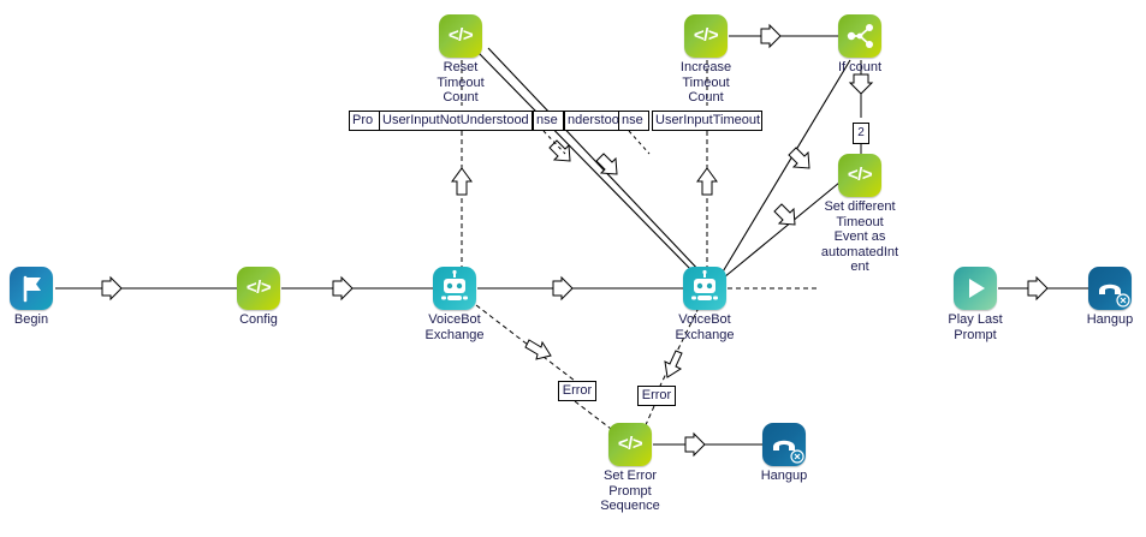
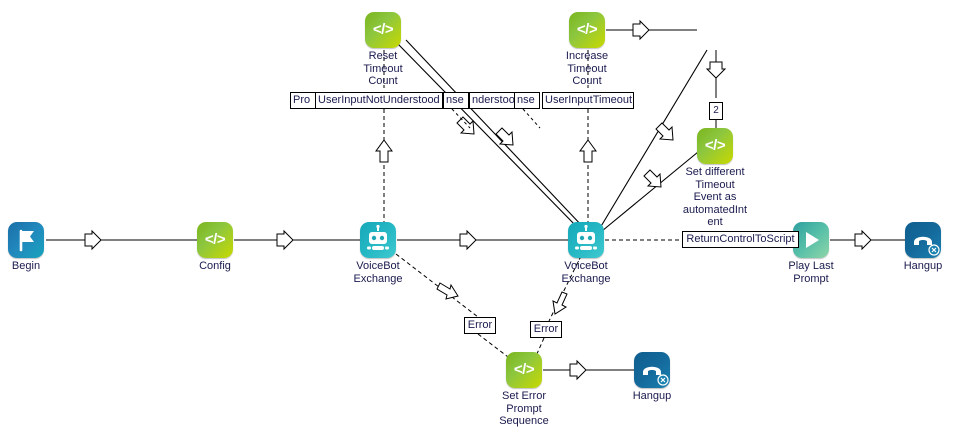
  Begin
  </>
  Config
  VoiceBot
  Exchange
  VoiceBot
  Exchange
  Play Last
  Prompt
  Hangup
  </>
  Reset
  Timeout
  Count
  </>
  Increase
  Timeout
  Count
- If count
  </>
  Set different
  Timeout
  Event as
  automatedInt
  ent
  </>
  Set Error
  Prompt
  Sequence
  Hangup
  Pro
  UserInputNotUnderstood
  nse
  nderstoo
  nse
  UserInputTimeout
  2
+ ReturnControlToScript
  Error
  Error
